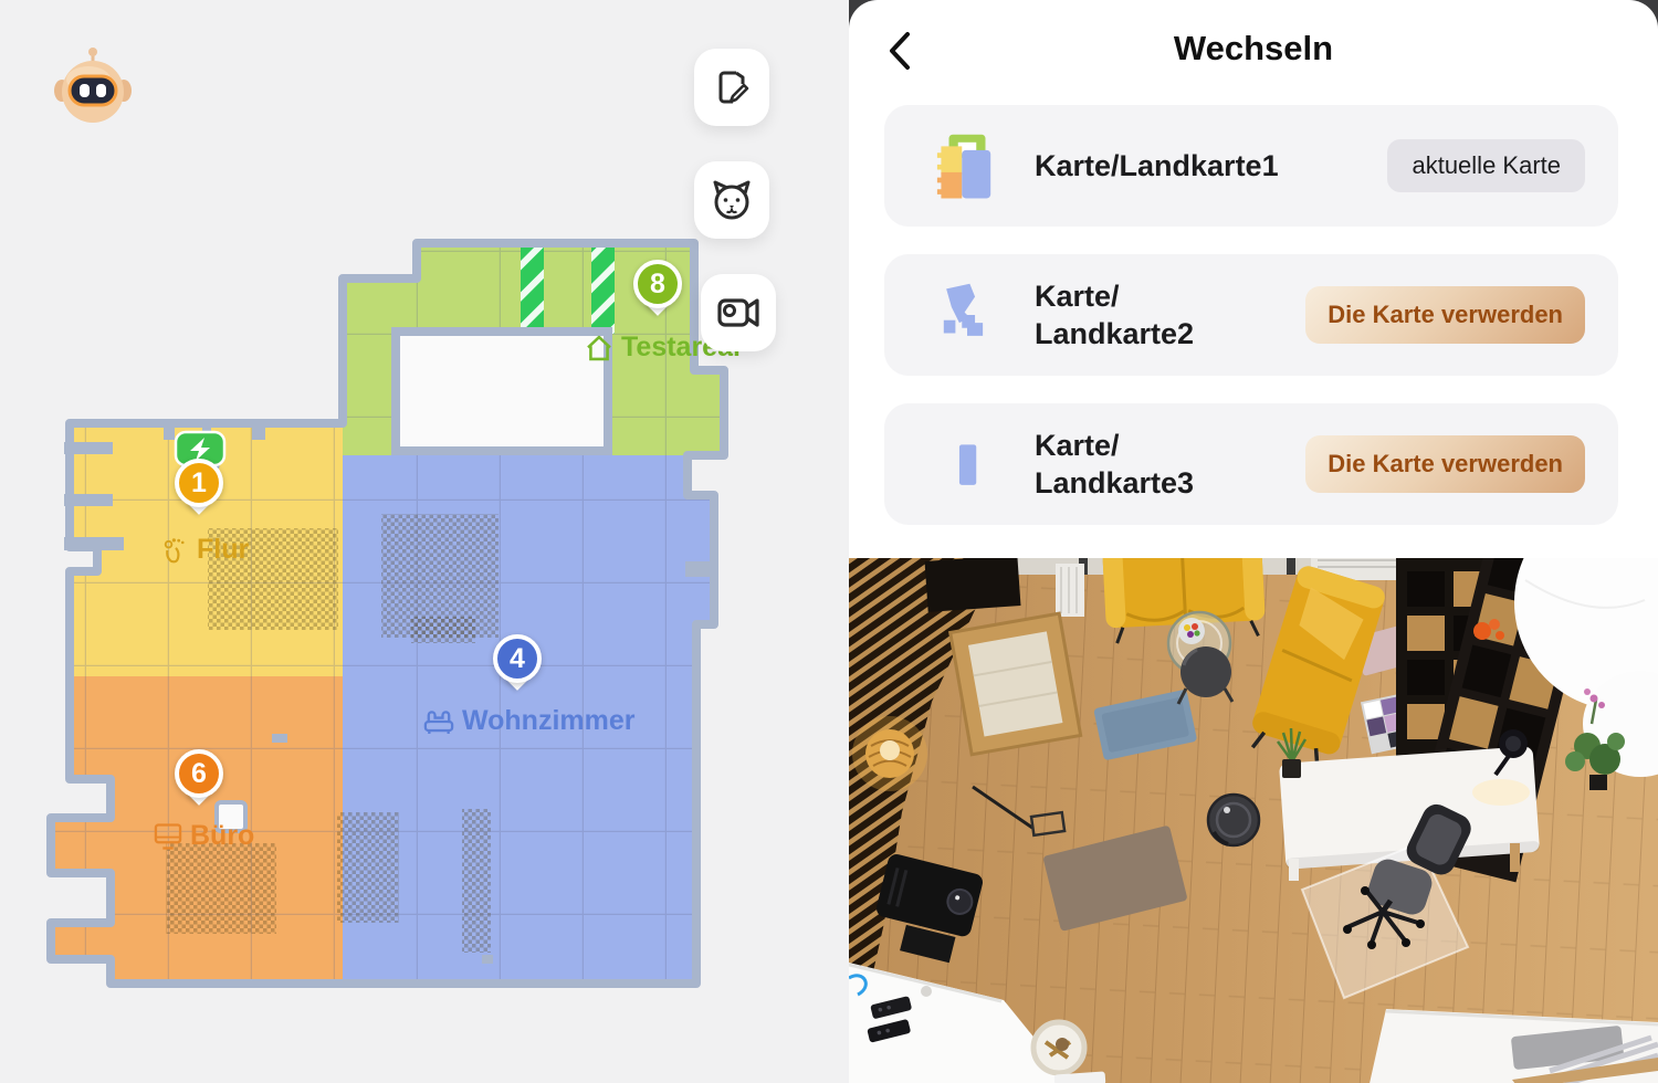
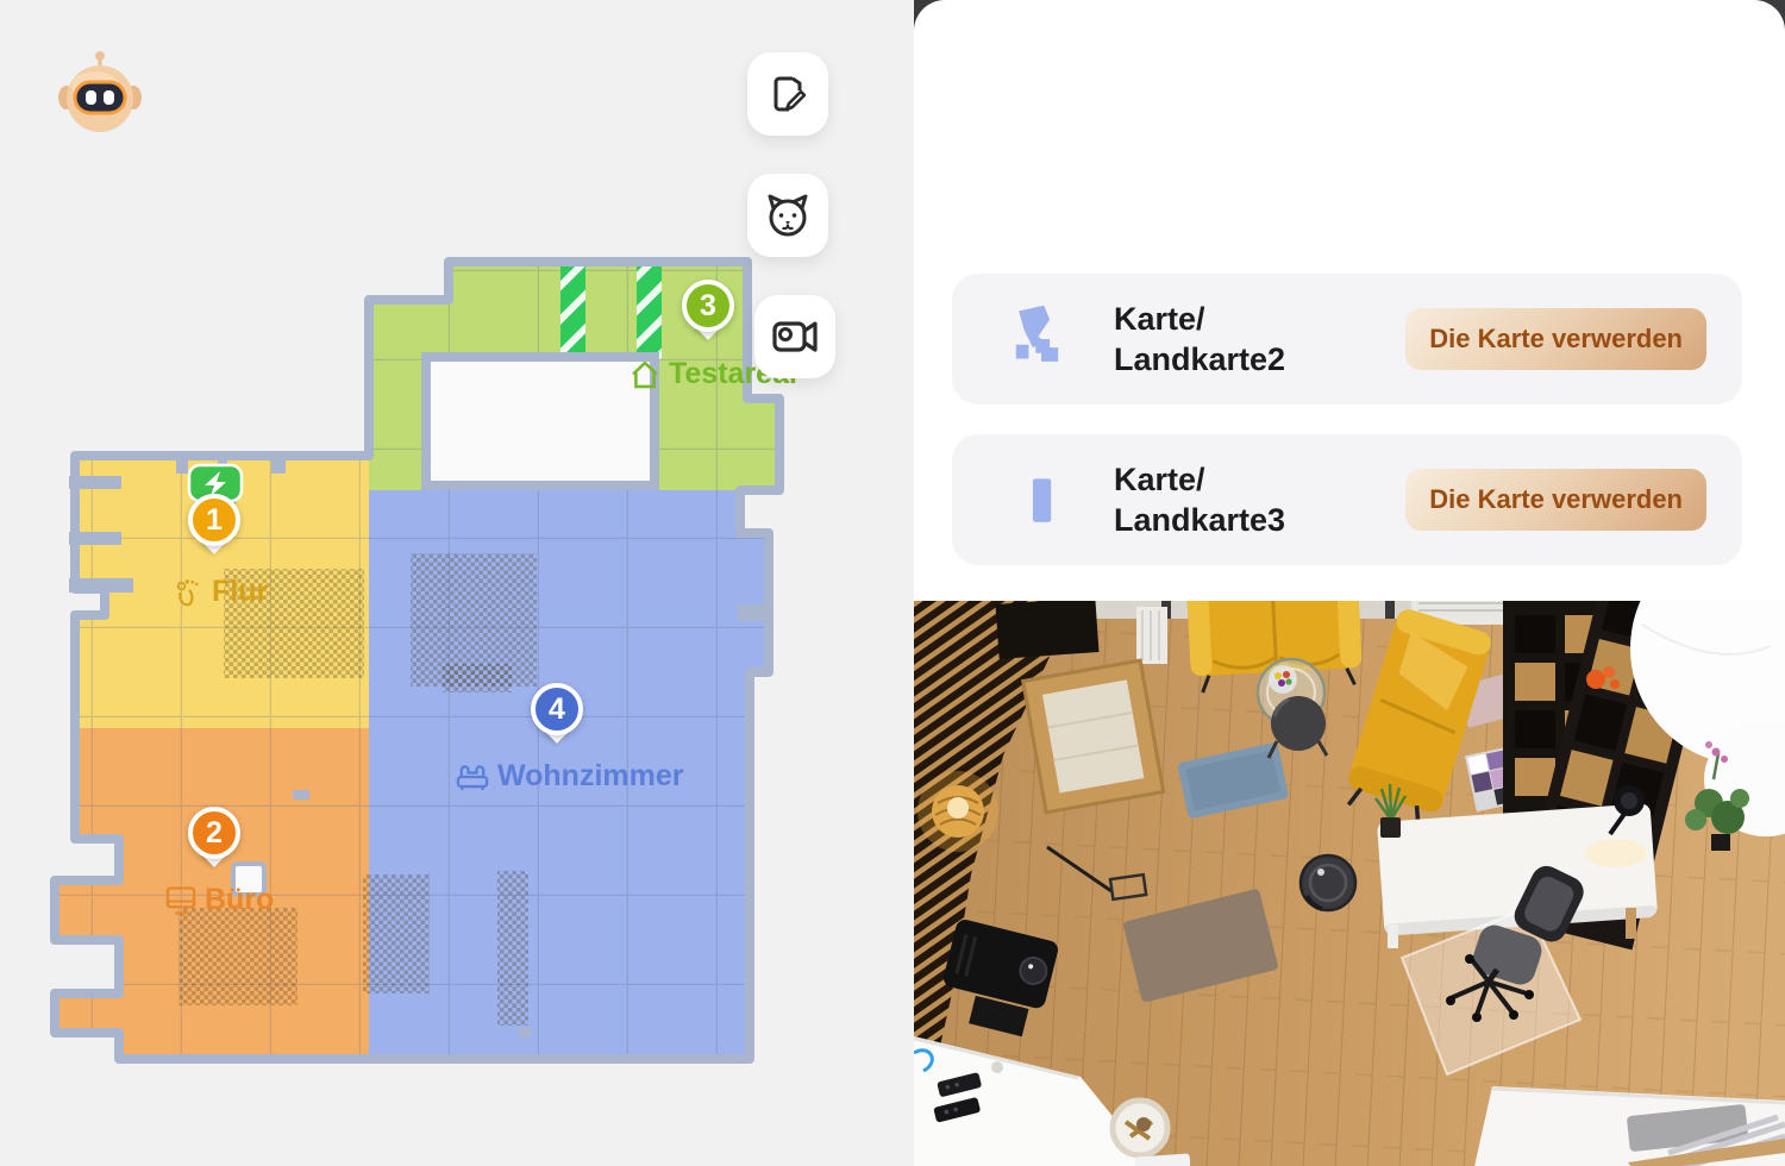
  Flur
  Büro
  Wohnzimmer
  1
- 6
+ 2
- 8
+ 3
  4
- Wechseln
- Karte/Landkarte1
- aktuelle Karte
  Karte/
  Landkarte2
  Die Karte verwerden
  Karte/
  Landkarte3
  Die Karte verwerden
